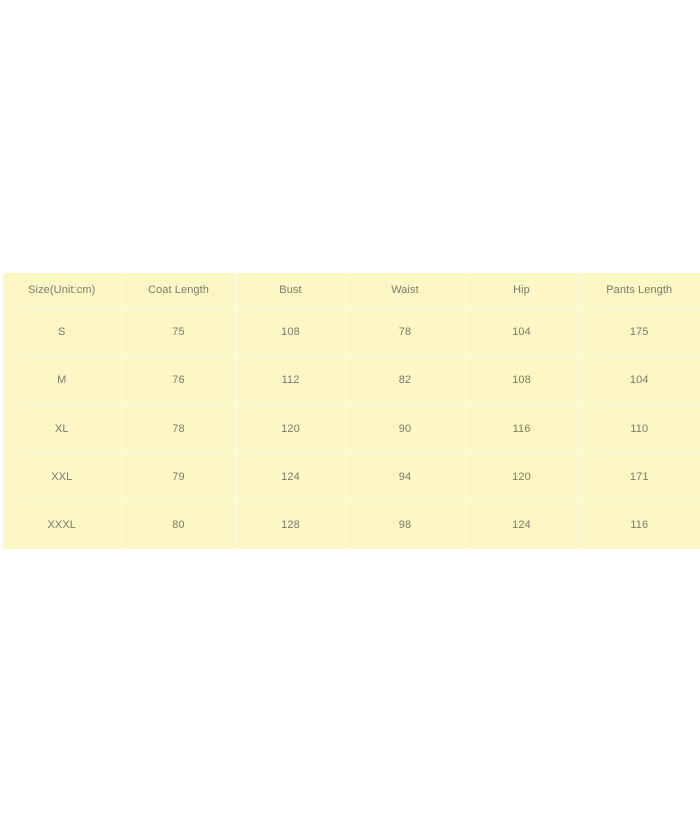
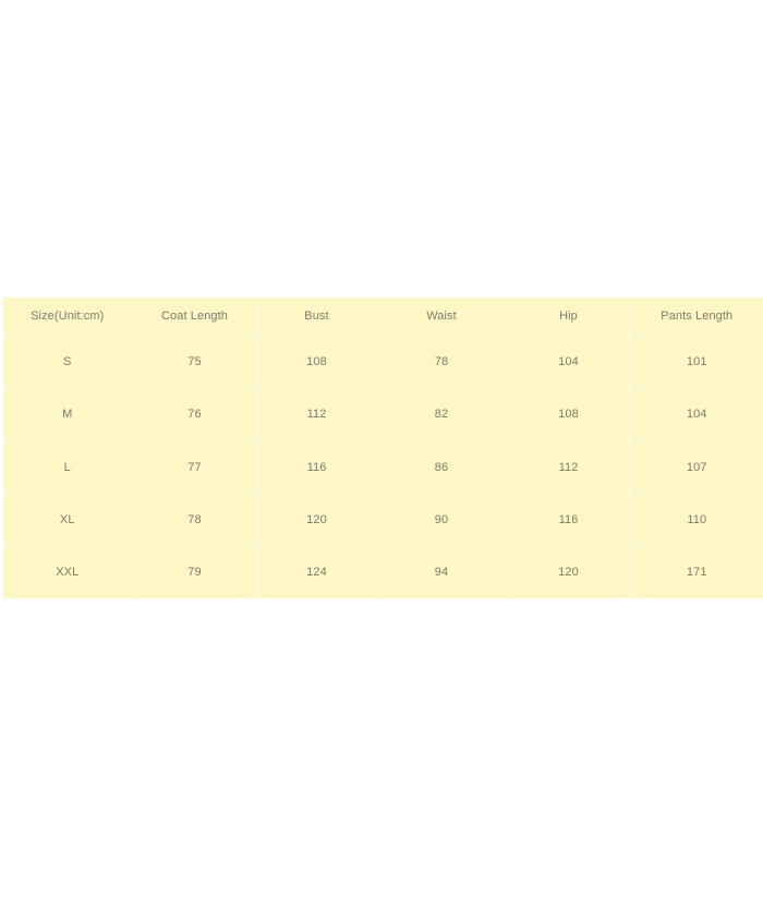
  Size(Unit:cm)	Coat Length	Bust	Waist	Hip	Pants Length
- S	75	108	78	104	175
+ S	75	108	78	104	101
  M	76	112	82	108	104
+ L	77	116	86	112	107
  XL	78	120	90	116	110
  XXL	79	124	94	120	171
- XXXL	80	128	98	124	116
